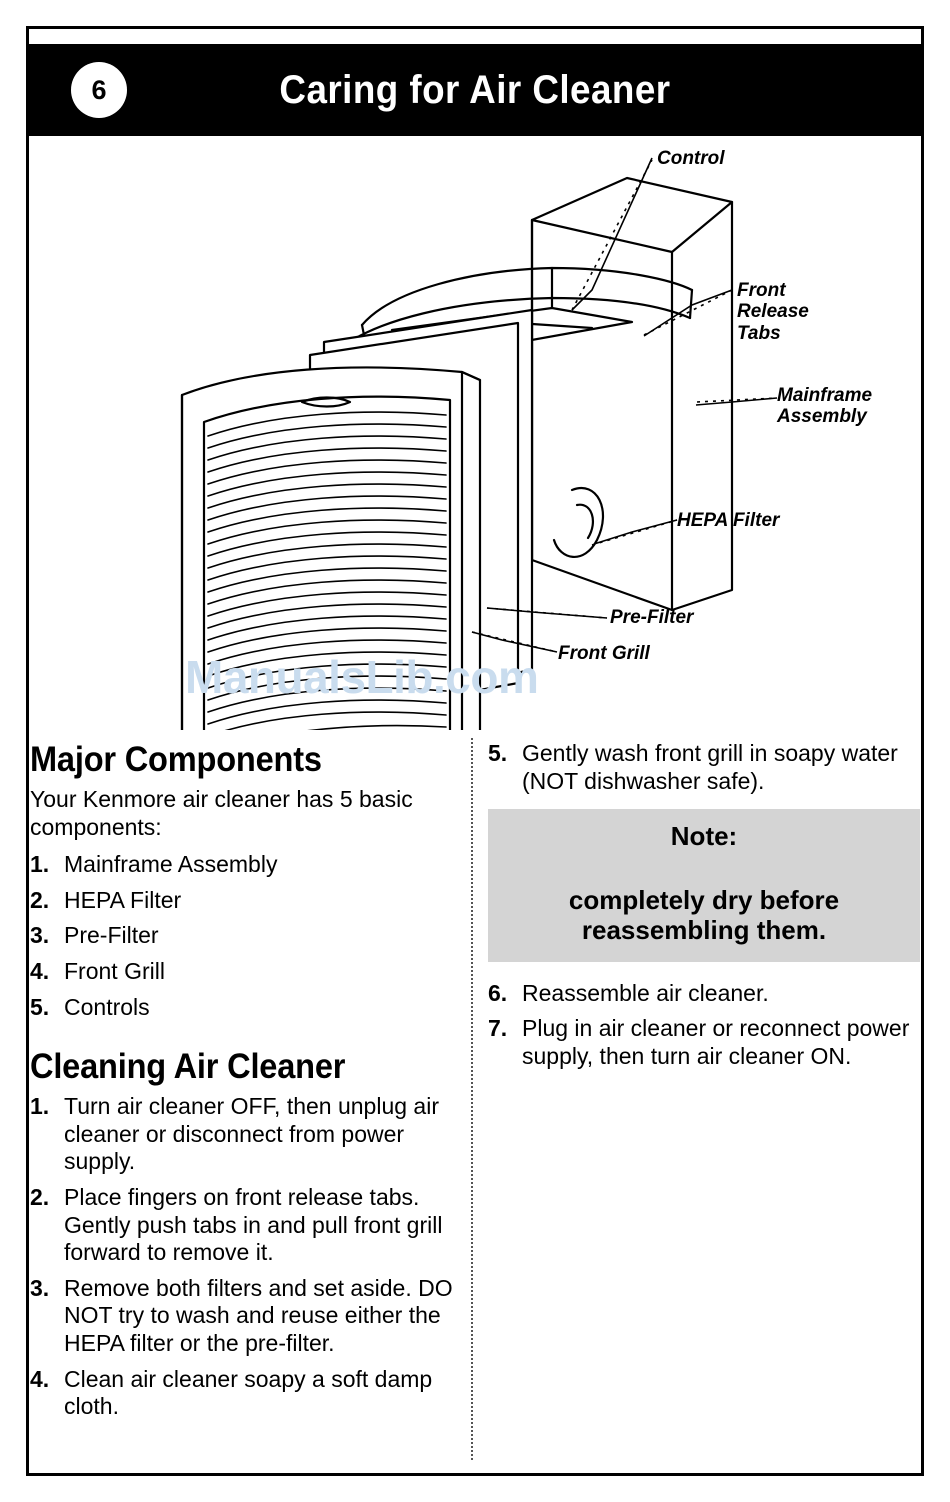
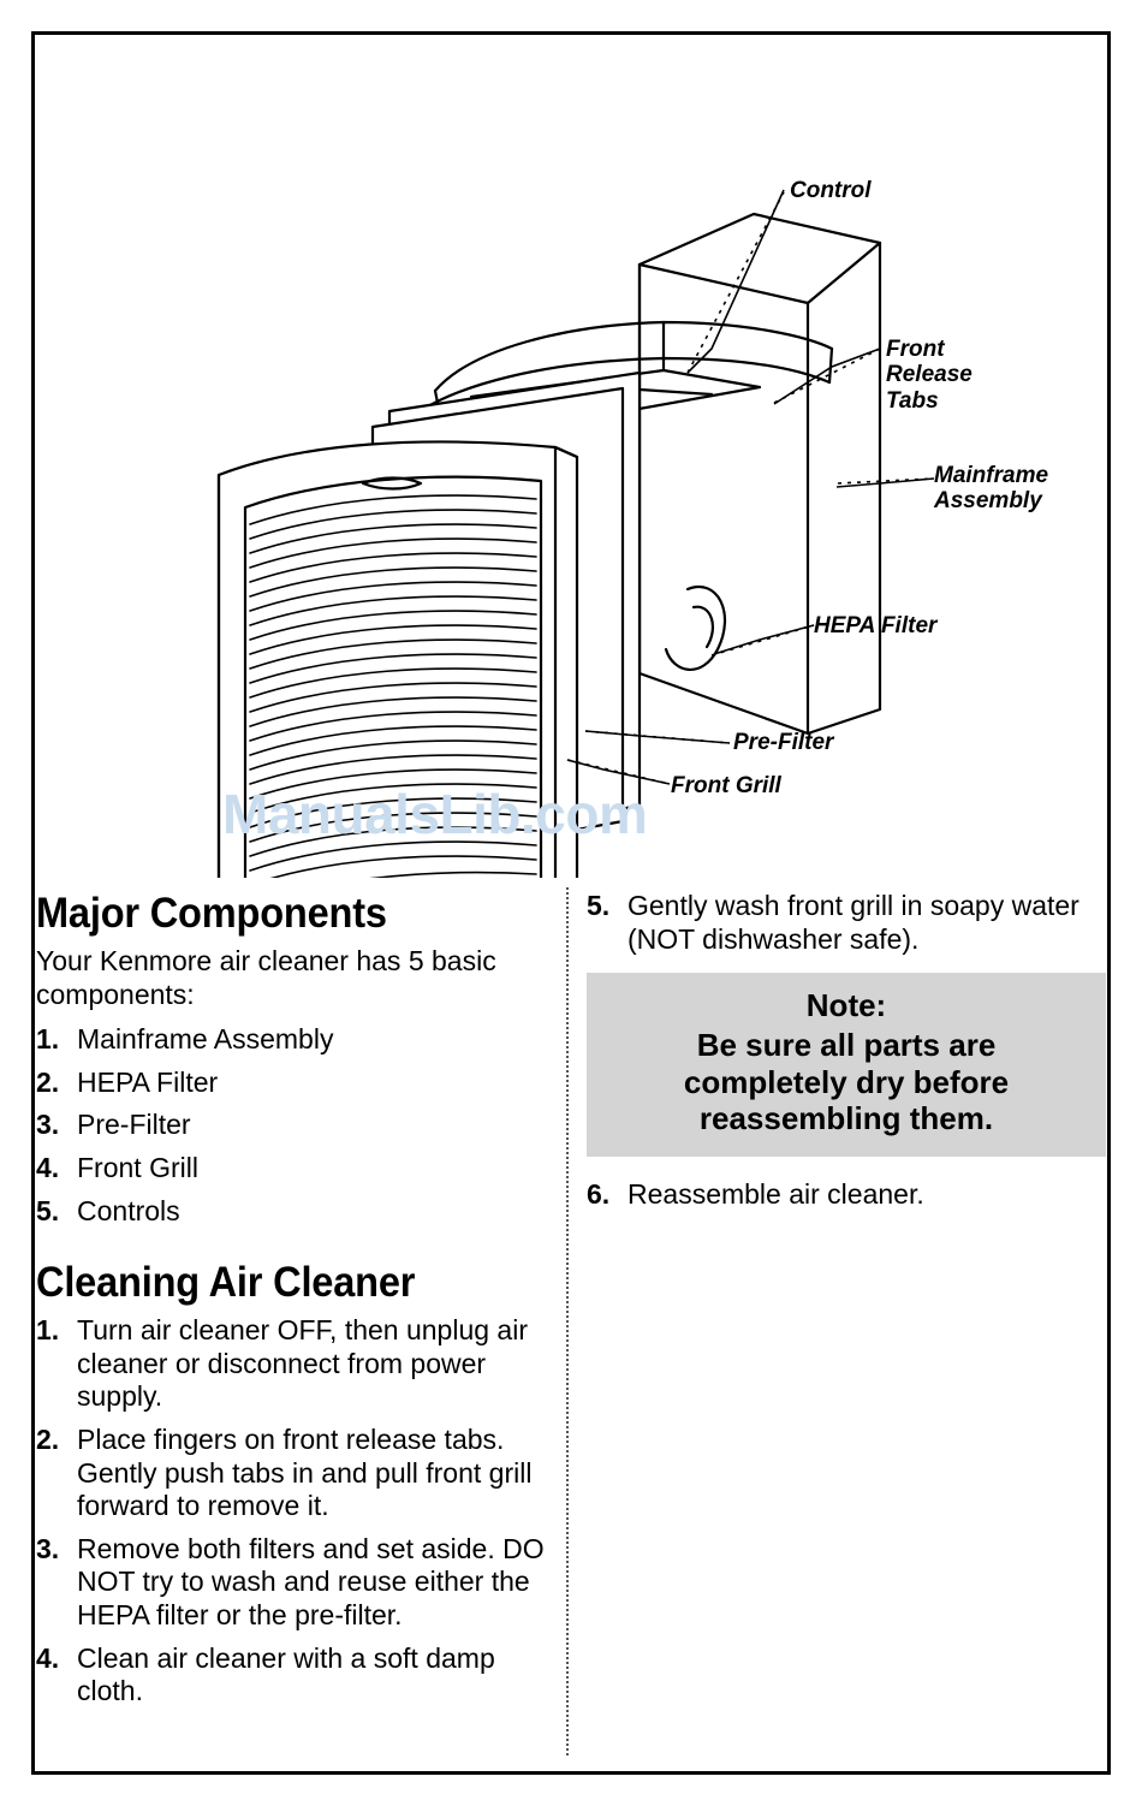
- 6
- Caring for Air Cleaner
  Control
  Front
  Release
  Tabs
  Mainframe
  Assembly
  HEPA Filter
  Pre-Filter
  Front Grill
  ManualsLib.com
  Major Components
  Your Kenmore air cleaner has 5 basic components:
  1.
  Mainframe Assembly
  2.
  HEPA Filter
  3.
  Pre-Filter
  4.
  Front Grill
  5.
  Controls
  Cleaning Air Cleaner
  1.
  Turn air cleaner OFF, then unplug air cleaner or disconnect from power supply.
  2.
  Place fingers on front release tabs. Gently push tabs in and pull front grill forward to remove it.
  3.
  Remove both filters and set aside. DO NOT try to wash and reuse either the HEPA filter or the pre-filter.
  4.
- Clean air cleaner soapy a soft damp cloth.
+ Clean air cleaner with a soft damp cloth.
  5.
  Gently wash front grill in soapy water (NOT dishwasher safe).
  Note:
+ Be sure all parts are
  completely dry before
  reassembling them.
  6.
  Reassemble air cleaner.
- 7.
- Plug in air cleaner or reconnect power supply, then turn air cleaner ON.
